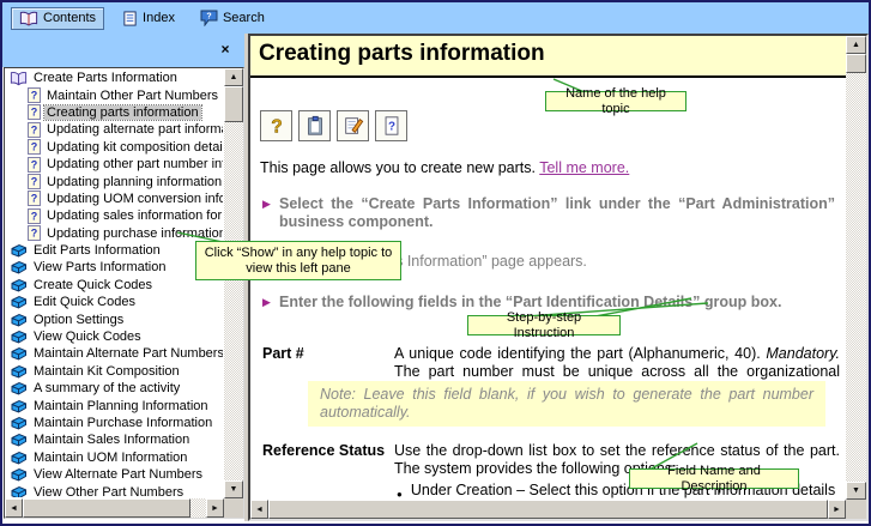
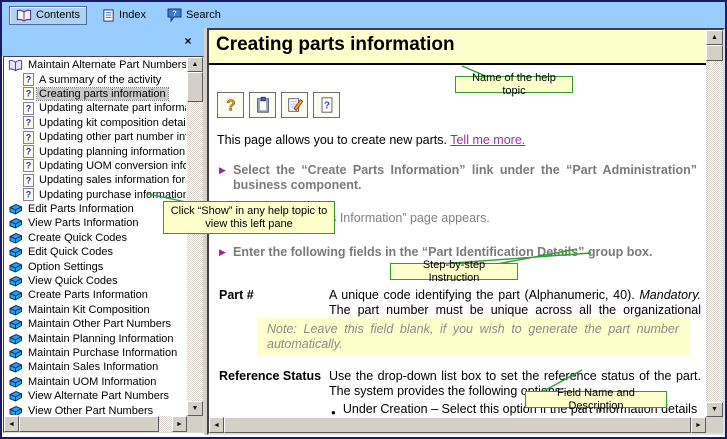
  Contents
  Index
  Search
  ×
- Create Parts Information
+ Maintain Alternate Part Numbers
  ?
- Maintain Other Part Numbers
+ A summary of the activity
  ?
  Creating parts information
  ?
  Updating alternate part inform
  ?
  Updating kit composition detai
  ?
  Updating other part number in
  ?
  Updating planning information
  ?
  Updating UOM conversion info
  ?
  Updating sales information for
  ?
  Updating purchase infmation
  Edit Parts Information
  View Parts Information
  Create Quick Codes
  Edit Quick Codes
  Option Settings
  View Quick Codes
- Maintain Alternate Part Numbers
+ Create Parts Information
  Maintain Kit Composition
- A summary of the activity
+ Maintain Other Part Numbers
  Maintain Planning Information
  Maintain Purchase Information
  Maintain Sales Information
  Maintain UOM Information
  View Alternate Part Numbers
  View Other Part Numbers
  Creating parts information
  ?
  ?
  This page allows you to create new parts. Tell me more.
  ▶
  Select the “Create Parts Information” link under the “Part Administration” business component.
  ▶
  Enter the following fields in the “Part Identification Detils” group box.
  Part #
  A unique code identifying the part (Alphanumeric, 40). Mandatory. The part number must be unique across all the organizational
  Note: Leave this field blank, if you wish to generate the part number automatically.
  Reference Status
  Use the drop-down list box to set the reference status of the part. The system provides the following
  ●
  Under Creation – Select this option if the part information details
  Name of the help topic
  Click “Show” in any help topic to view this left pane
  Step-by-step Instruction
  Field Name and Description
